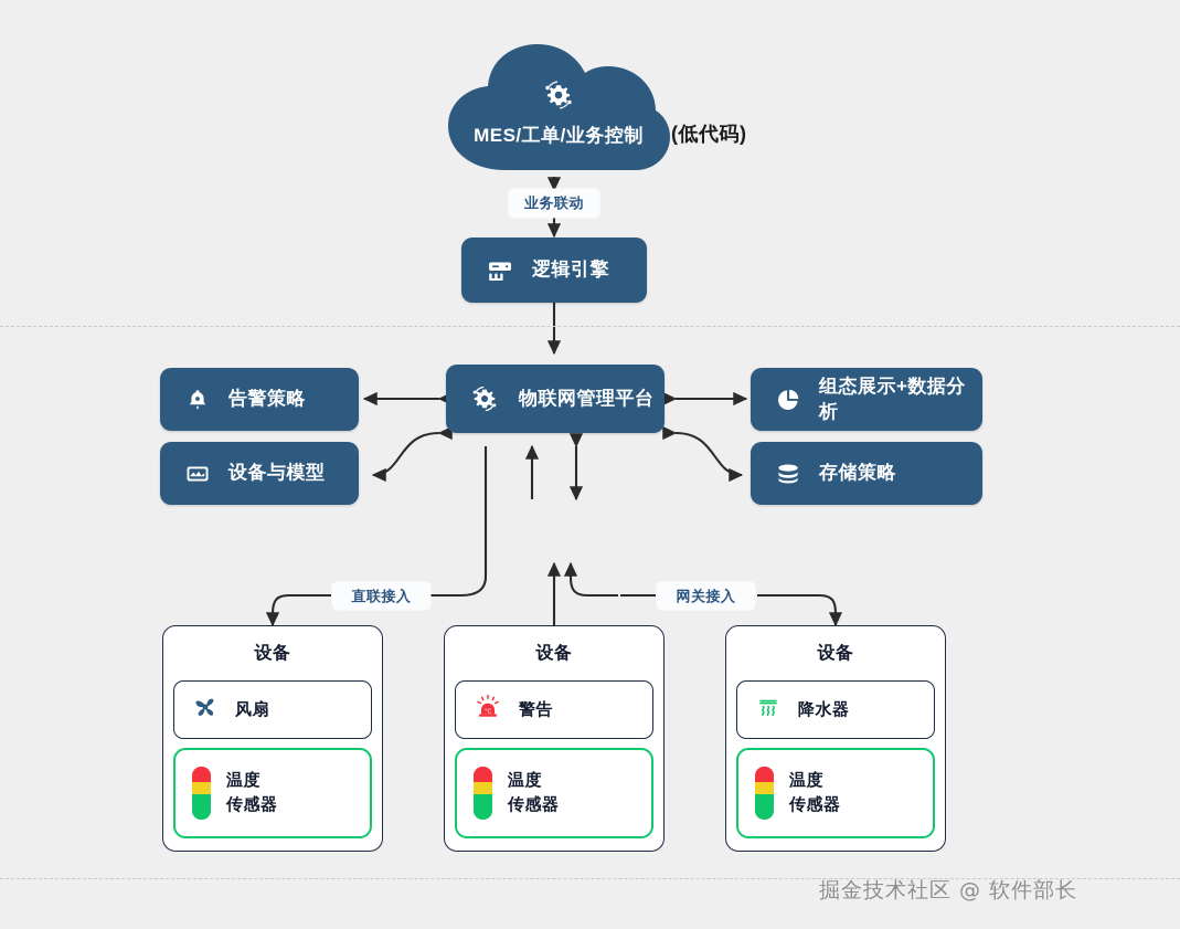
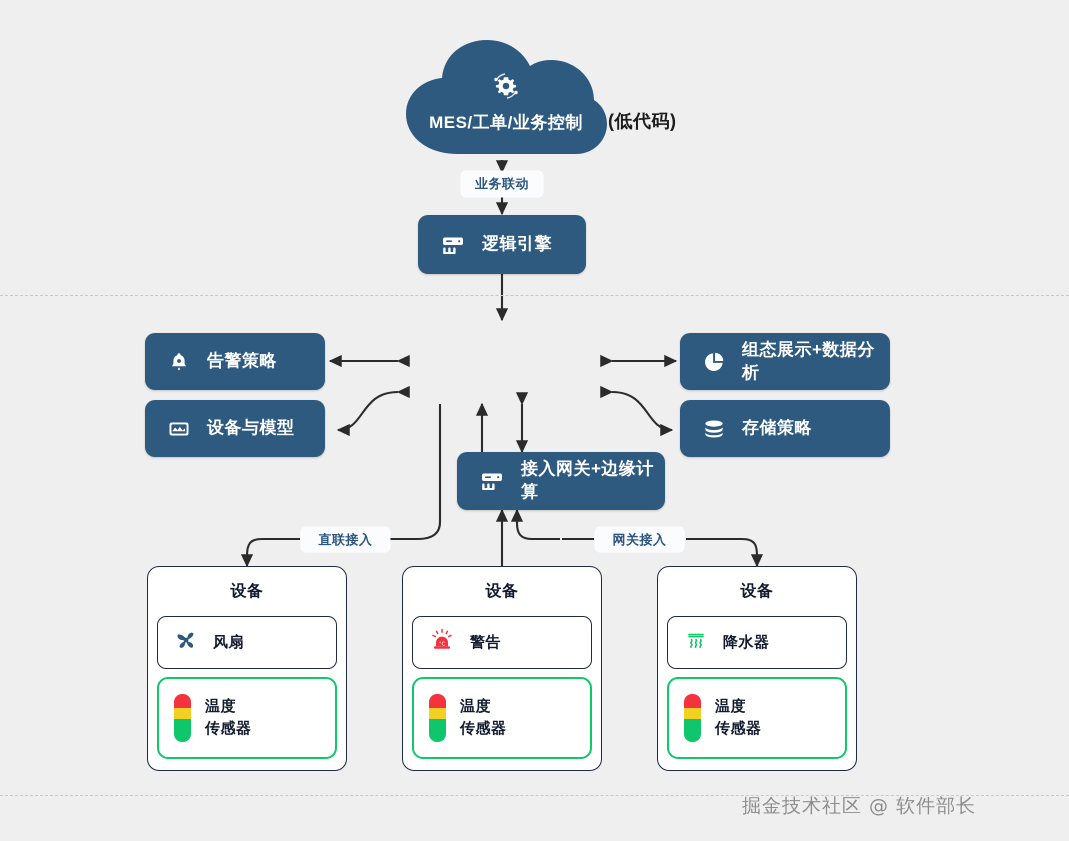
  MES/工单/业务控制
  (低代码)
  业务联动
  直联接入
  网关接入
  逻辑引擎
- 物联网管理平台
  告警策略
  设备与模型
  组态展示+数据分析
  存储策略
+ 接入网关+边缘计算
  设备
  风扇
  温度
  传感器
  设备
  警告
  温度
  传感器
  设备
  降水器
  温度
  传感器
  掘金技术社区 @ 软件部长
